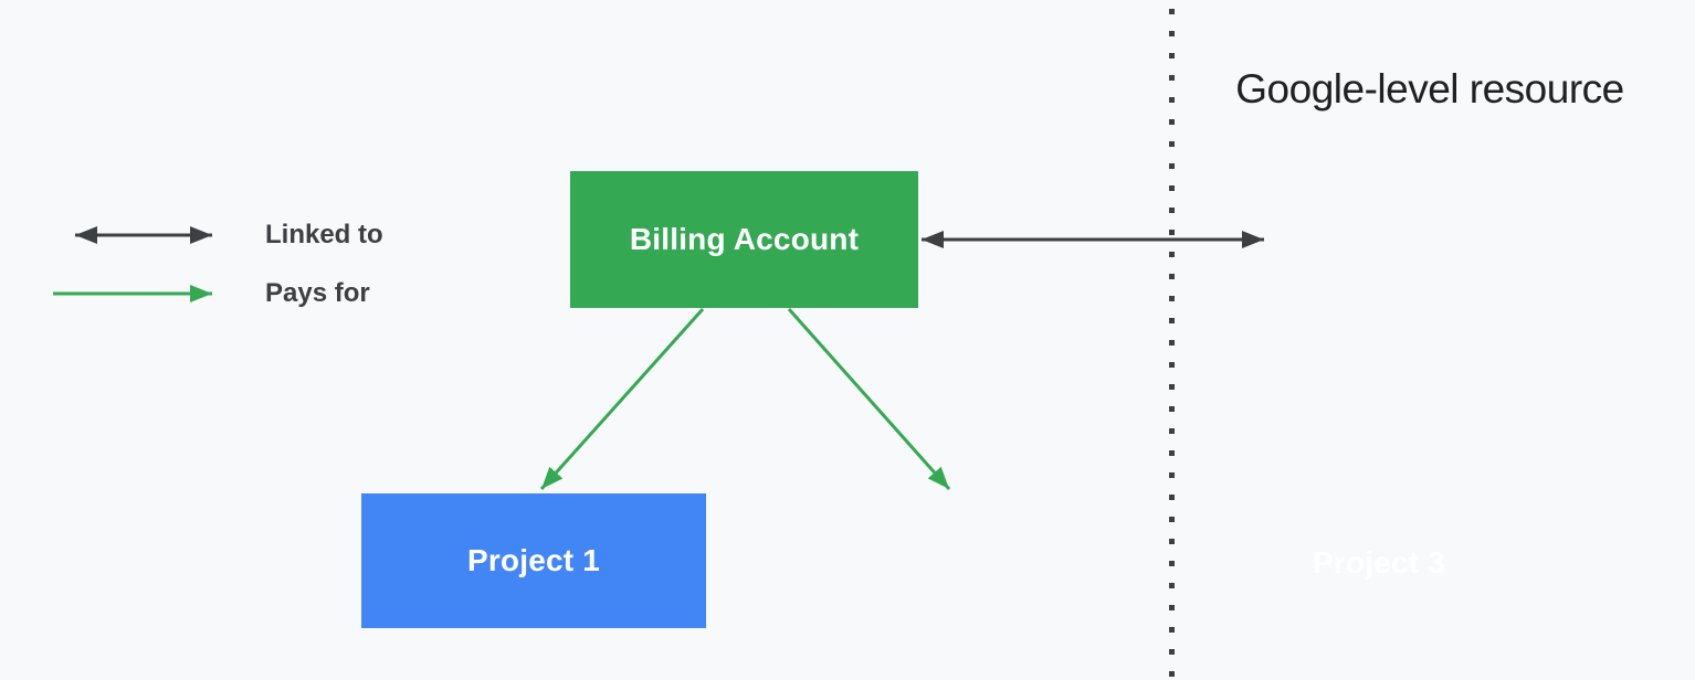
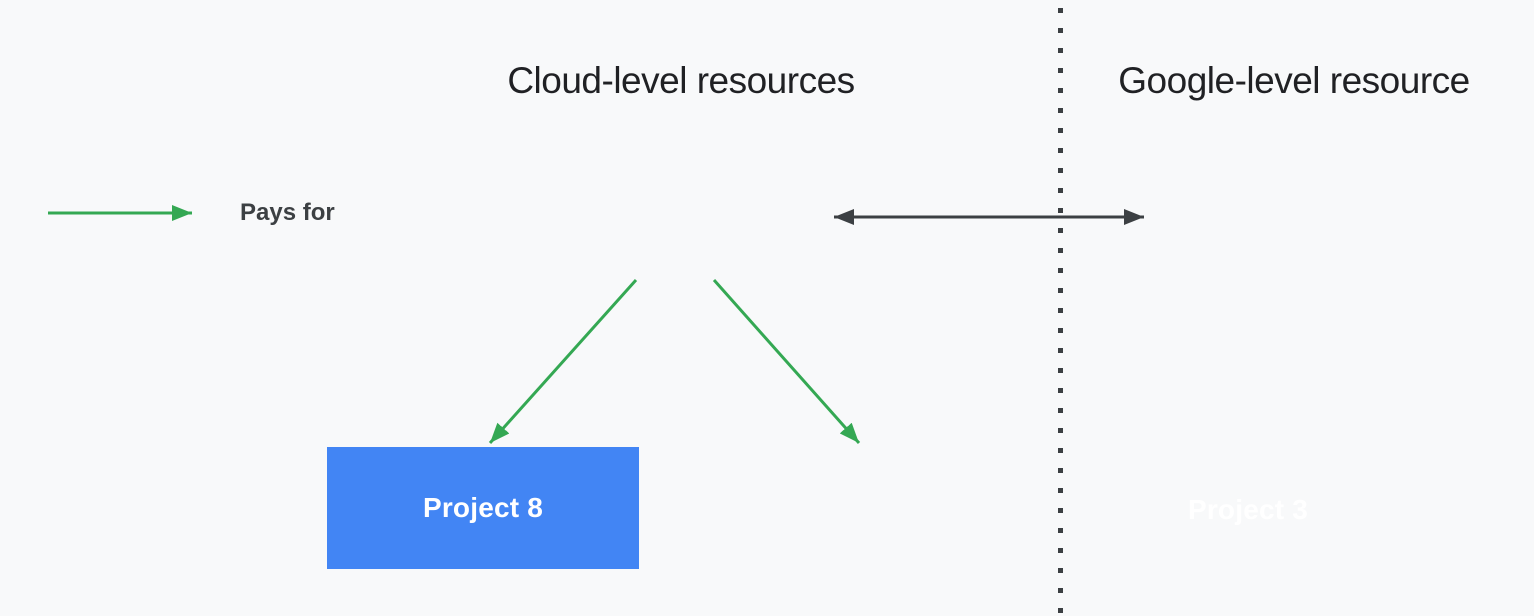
+ Cloud-level resources
  Google-level resource
- Linked to
  Pays for
- Billing Account
- Project 1
+ Project 8
